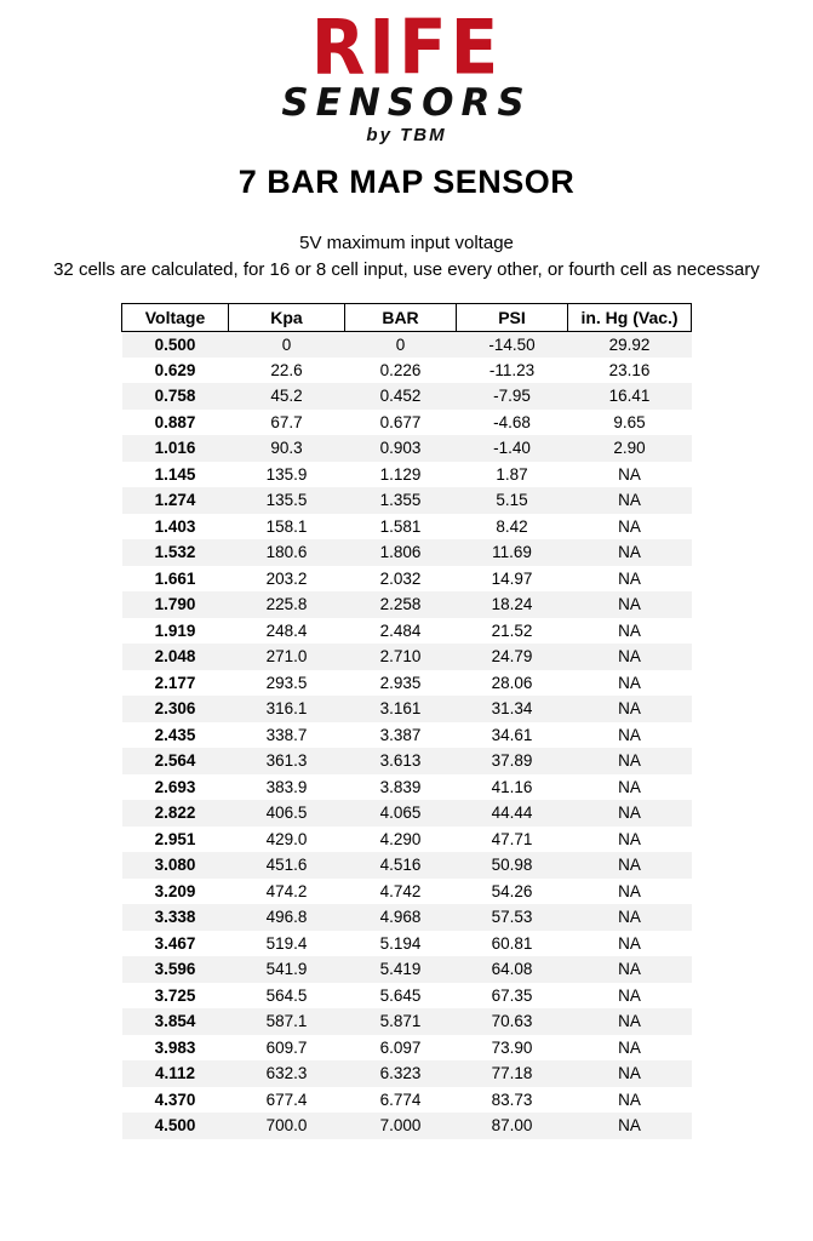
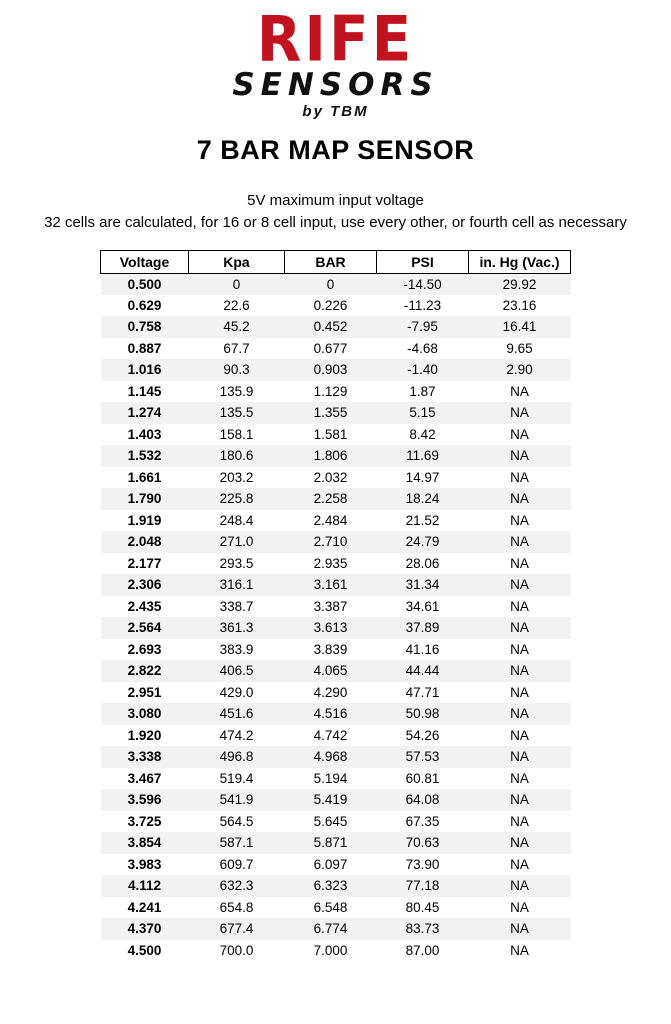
  RIFE
  SENSORS
  by TBM
  7 BAR MAP SENSOR
  5V maximum input voltage
  32 cells are calculated, for 16 or 8 cell input, use every other, or fourth cell as necessary
  Voltage	Kpa	BAR	PSI	in. Hg (Vac.)
  0.500	0	0	-14.50	29.92
  0.629	22.6	0.226	-11.23	23.16
  0.758	45.2	0.452	-7.95	16.41
  0.887	67.7	0.677	-4.68	9.65
  1.016	90.3	0.903	-1.40	2.90
  1.145	135.9	1.129	1.87	NA
  1.274	135.5	1.355	5.15	NA
  1.403	158.1	1.581	8.42	NA
  1.532	180.6	1.806	11.69	NA
  1.661	203.2	2.032	14.97	NA
  1.790	225.8	2.258	18.24	NA
  1.919	248.4	2.484	21.52	NA
  2.048	271.0	2.710	24.79	NA
  2.177	293.5	2.935	28.06	NA
  2.306	316.1	3.161	31.34	NA
  2.435	338.7	3.387	34.61	NA
  2.564	361.3	3.613	37.89	NA
  2.693	383.9	3.839	41.16	NA
  2.822	406.5	4.065	44.44	NA
  2.951	429.0	4.290	47.71	NA
  3.080	451.6	4.516	50.98	NA
- 3.209	474.2	4.742	54.26	NA
+ 1.920	474.2	4.742	54.26	NA
  3.338	496.8	4.968	57.53	NA
  3.467	519.4	5.194	60.81	NA
  3.596	541.9	5.419	64.08	NA
  3.725	564.5	5.645	67.35	NA
  3.854	587.1	5.871	70.63	NA
  3.983	609.7	6.097	73.90	NA
  4.112	632.3	6.323	77.18	NA
+ 4.241	654.8	6.548	80.45	NA
  4.370	677.4	6.774	83.73	NA
  4.500	700.0	7.000	87.00	NA
